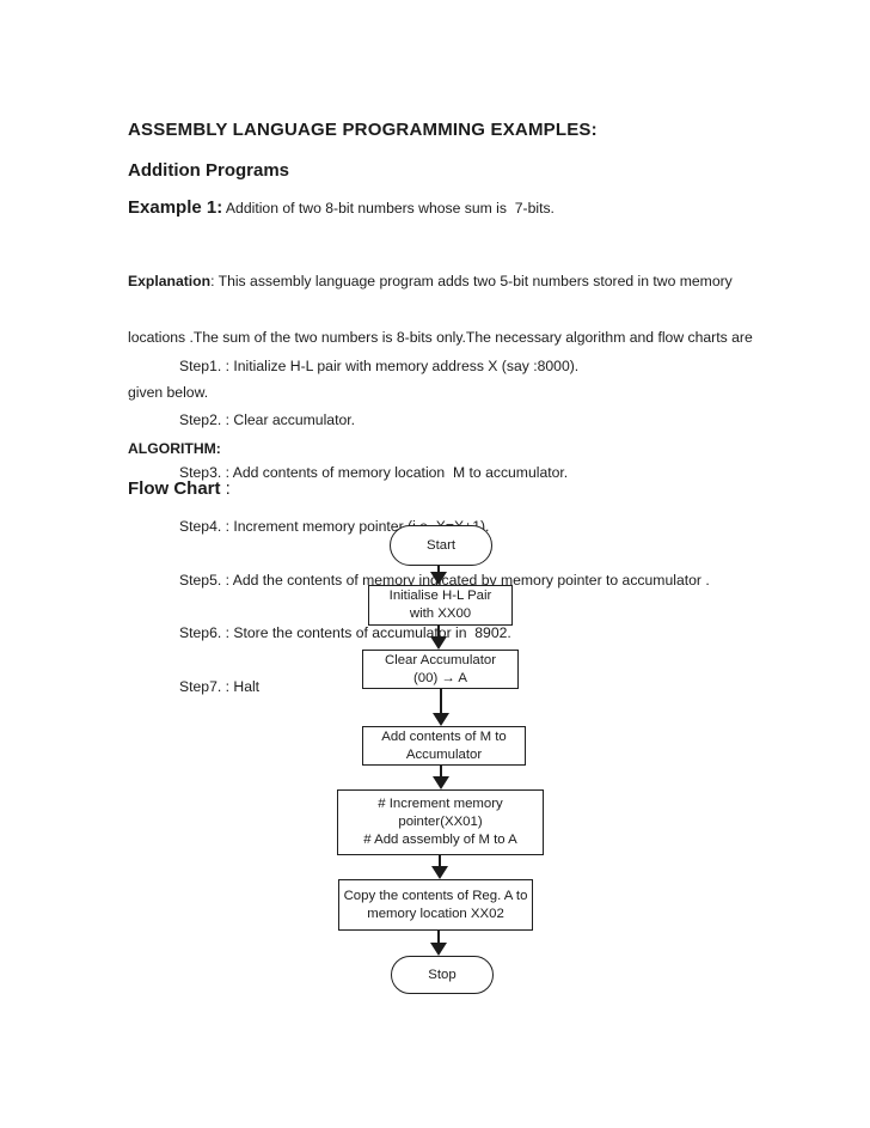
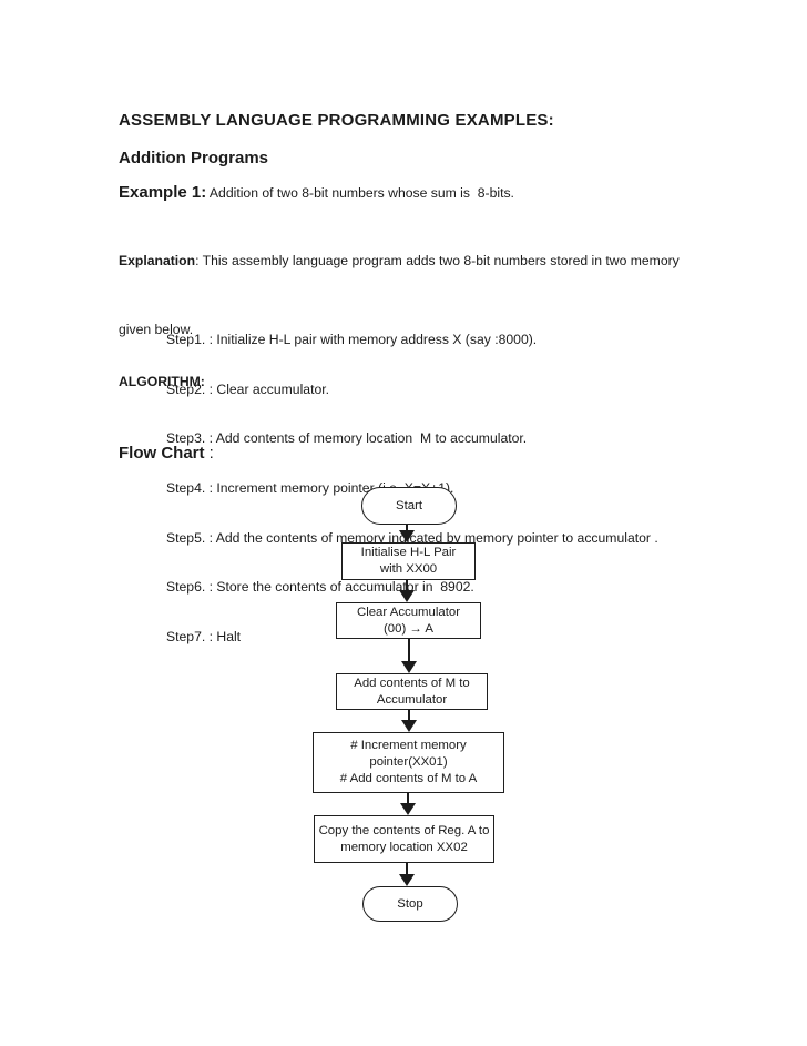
  ASSEMBLY LANGUAGE PROGRAMMING EXAMPLES:
  Addition Programs
- Example 1: Addition of two 8-bit numbers whose sum is 7-bits.
+ Example 1: Addition of two 8-bit numbers whose sum is 8-bits.
- Explanation: This assembly language program adds two 5-bit numbers stored in two memory
+ Explanation: This assembly language program adds two 8-bit numbers stored in two memory
- locations .The sum of the two numbers is 8-bits only.The necessary algorithm and flow charts are
  given below.
  ALGORITHM:
  Step1. : Initialize H-L pair with memory address X (say :8000).
  Step2. : Clear accumulator.
  Step3. : Add contents of memory location M to accumulator.
  Step4. : Increment memory pointe).
  Step5. : Add the contents of memory indicated by memory pointer to accumulator .
  Step6. : Store the contents of accumulaor in 8902.
  Step7. : Halt
  Flow Chart :
  Start
  Initialise H-L Pair
  with XX00
  Clear Accumulator
  (00) → A
  Add contents of M to
  Accumulator
  # Increment memory
  pointer(XX01)
- # Add assembly of M to A
+ # Add contents of M to A
  Copy the contents of Reg. A to
  memory location XX02
  Stop
